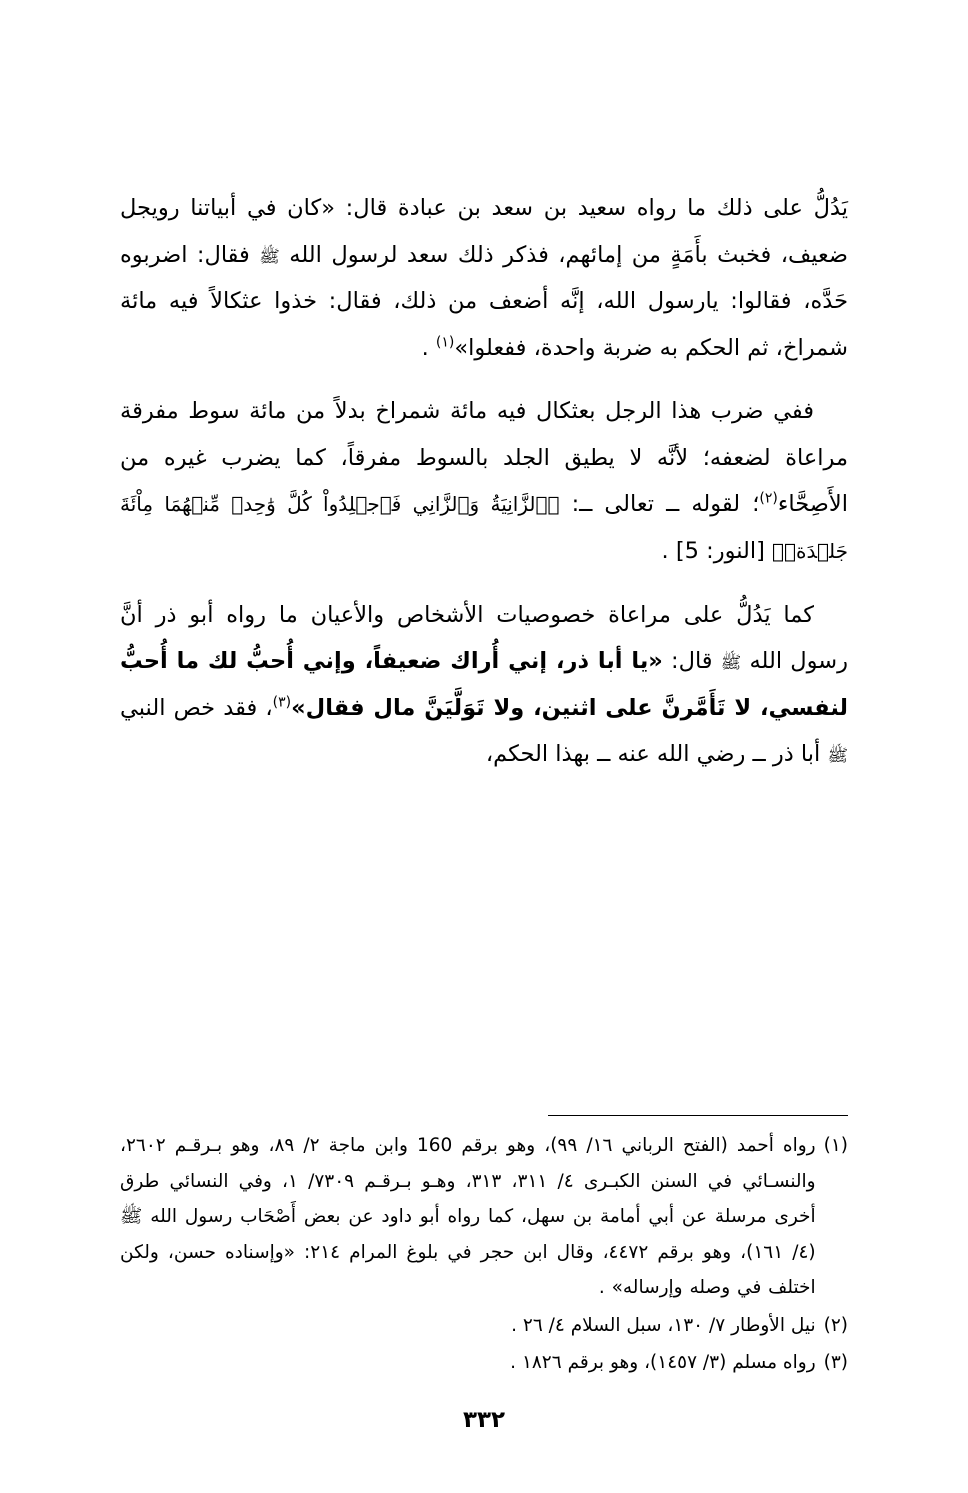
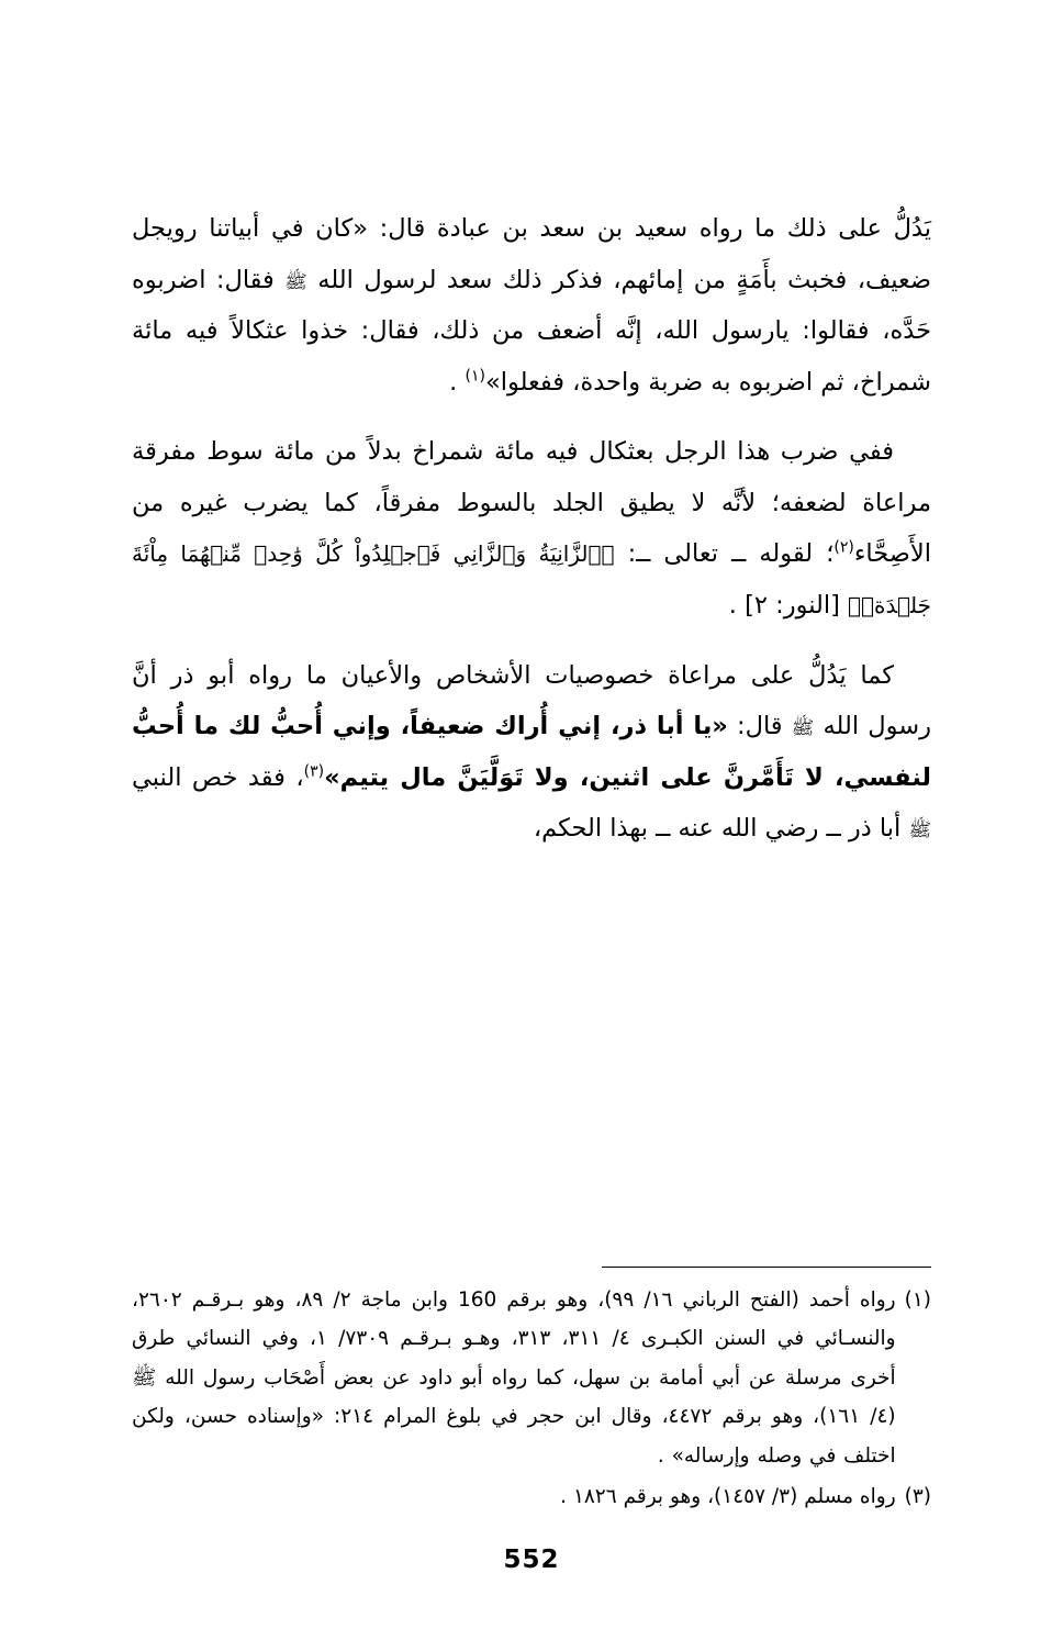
- يَدُلُّ على ذلك ما رواه سعيد بن سعد بن عبادة قال: «كان في أبياتنا رويجل ضعيف، فخبث بأَمَةٍ من إمائهم، فذكر ذلك سعد لرسول الله ﷺ فقال: اضربوه حَدَّه، فقالوا: يارسول الله، إنَّه أضعف من ذلك، فقال: خذوا عثكالاً فيه مائة شمراخ، ثم الحكم به ضربة واحدة، ففعلوا»(١) .
+ يَدُلُّ على ذلك ما رواه سعيد بن سعد بن عبادة قال: «كان في أبياتنا رويجل ضعيف، فخبث بأَمَةٍ من إمائهم، فذكر ذلك سعد لرسول الله ﷺ فقال: اضربوه حَدَّه، فقالوا: يارسول الله، إنَّه أضعف من ذلك، فقال: خذوا عثكالاً فيه مائة شمراخ، ثم اضربوه به ضربة واحدة، ففعلوا»(١) .
- ففي ضرب هذا الرجل بعثكال فيه مائة شمراخ بدلاً من مائة سوط مفرقة مراعاة لضعفه؛ لأنَّه لا يطيق الجلد بالسوط مفرقاً، كما يضرب غيره من الأَصِحَّاء(٢)؛ لقوله ــ تعالى ــ: ﴿ٱلزَّانِيَةُ وَٱلزَّانِي فَٱجۡلِدُواْ كُلَّ وَٰحِدٖ مِّنۡهُمَا مِاْئَةَ جَلۡدَةٖ﴾ [النور: 5] .
+ ففي ضرب هذا الرجل بعثكال فيه مائة شمراخ بدلاً من مائة سوط مفرقة مراعاة لضعفه؛ لأنَّه لا يطيق الجلد بالسوط مفرقاً، كما يضرب غيره من الأَصِحَّاء(٢)؛ لقوله ــ تعالى ــ: ﴿ٱلزَّانِيَةُ وَٱلزَّانِي فَٱجۡلِدُواْ كُلَّ وَٰحِدٖ مِّنۡهُمَا مِاْئَةَ جَلۡدَةٖ﴾ [النور: ٢] .
- كما يَدُلُّ على مراعاة خصوصيات الأشخاص والأعيان ما رواه أبو ذر أنَّ رسول الله ﷺ قال: «يا أبا ذر، إني أُراك ضعيفاً، وإني أُحبُّ لك ما أُحبُّ لنفسي، لا تَأَمَّرنَّ على اثنين، ولا تَوَلَّيَنَّ مال فقال»(٣)، فقد خص النبي ﷺ أبا ذر ــ رضي الله عنه ــ بهذا الحكم،
+ كما يَدُلُّ على مراعاة خصوصيات الأشخاص والأعيان ما رواه أبو ذر أنَّ رسول الله ﷺ قال: «يا أبا ذر، إني أُراك ضعيفاً، وإني أُحبُّ لك ما أُحبُّ لنفسي، لا تَأَمَّرنَّ على اثنين، ولا تَوَلَّيَنَّ مال يتيم»(٣)، فقد خص النبي ﷺ أبا ذر ــ رضي الله عنه ــ بهذا الحكم،
  (١)
  رواه أحمد (الفتح الرباني ١٦/ ٩٩)، وهو برقم 160 وابن ماجة ٢/ ٨٩، وهو بـرقـم ٢٦٠٢، والنسـائي في السنن الكبـرى ٤/ ٣١١، ٣١٣، وهـو بـرقـم ٧٣٠٩/ ١، وفي النسائي طرق أخرى مرسلة عن أبي أمامة بن سهل، كما رواه أبو داود عن بعض أَصْحَاب رسول الله ﷺ (٤/ ١٦١)، وهو برقم ٤٤٧٢، وقال ابن حجر في بلوغ المرام ٢١٤: «وإسناده حسن، ولكن اختلف في وصله وإرساله» .
- (٢)
- نيل الأوطار ٧/ ١٣٠، سبل السلام ٤/ ٢٦ .
  (٣)
  رواه مسلم (٣/ ١٤٥٧)، وهو برقم ١٨٢٦ .
- ٣٣٢
+ 552
